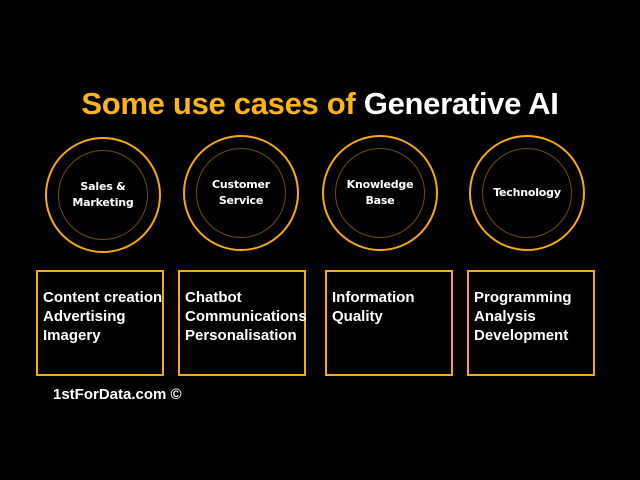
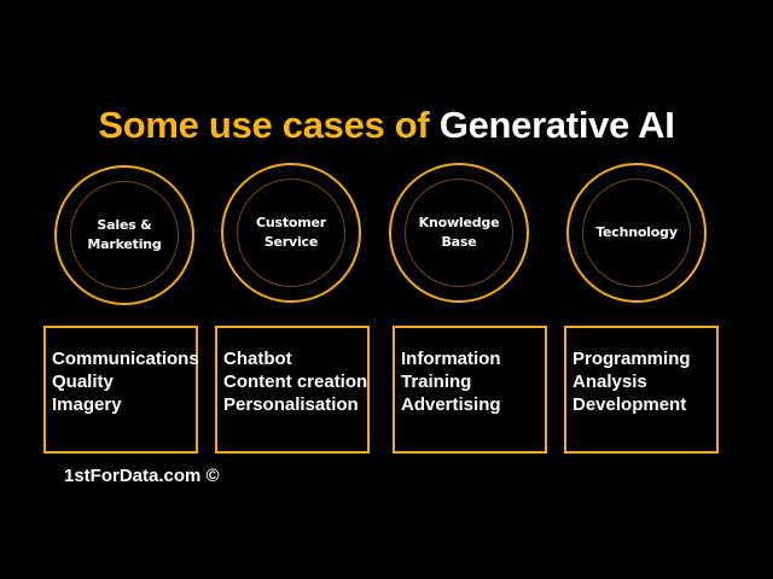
  Some use cases of Generative AI
  Sales &
  Marketing
  Customer
  Service
  Knowledge
  Base
  Technology
- Content creation
+ Communications
- Advertising
+ Quality
  Imagery
  Chatbot
- Communications
+ Content creation
  Personalisation
  Information
+ Training
- Quality
+ Advertising
  Programming
  Analysis
  Development
  1stForData.com ©
